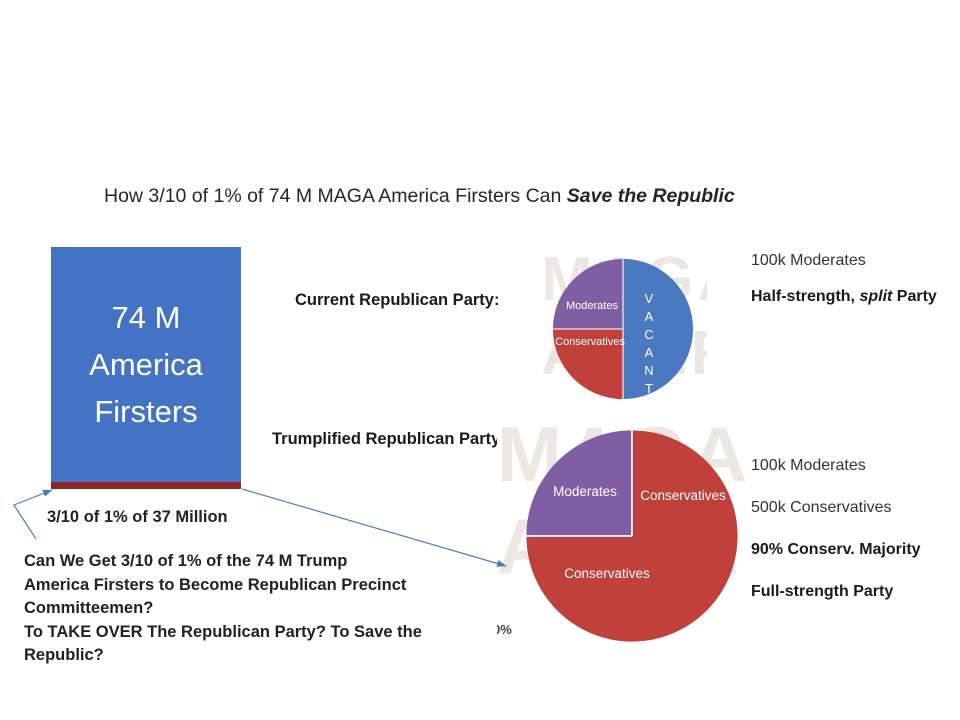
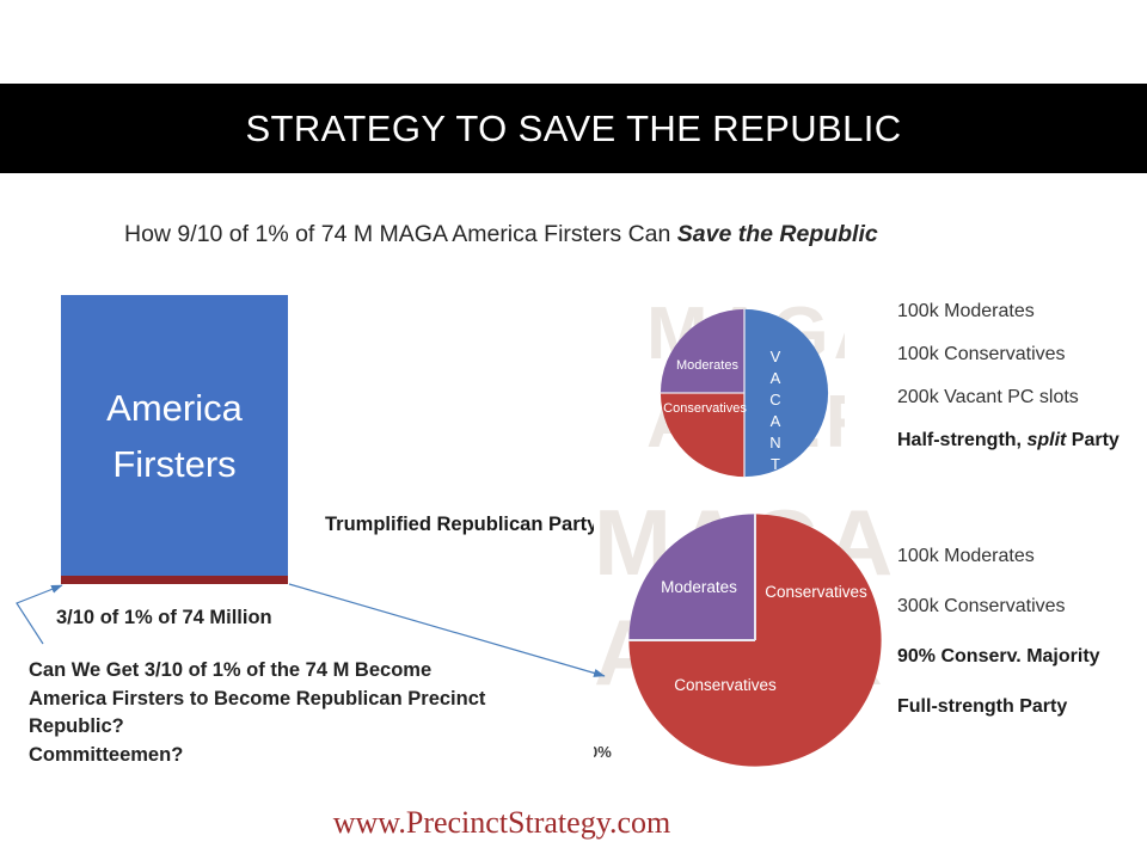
+ STRATEGY TO SAVE THE REPUBLIC
- How 3/10 of 1% of 74 M MAGA America Firsters Can Save the Republic
+ How 9/10 of 1% of 74 M MAGA America Firsters Can Save the Republic
- 74 M
  America
  Firsters
- 3/10 of 1% of 37 Million
+ 3/10 of 1% of 74 Million
- Can We Get 3/10 of 1% of the 74 M Trump
+ Can We Get 3/10 of 1% of the 74 M Become
  America Firsters to Become Republican Precinct
- Committeemen?
+ Republic?
- To TAKE OVER The Republican Party? To Save the
- Republic?
+ Committeemen?
- Current Republican Party:
  Trumplified Republican Party
  Moderates
  Conservatives
  V
  A
  C
  A
  N
  T
  Moderates
  Conservatives
  Conservatives
  0%
  100k Moderates
+ 100k Conservatives
+ 200k Vacant PC slots
  Half-strength, split Party
  100k Moderates
- 500k Conservatives
+ 300k Conservatives
  90% Conserv. Majority
  Full-strength Party
+ www.PrecinctStrategy.com
